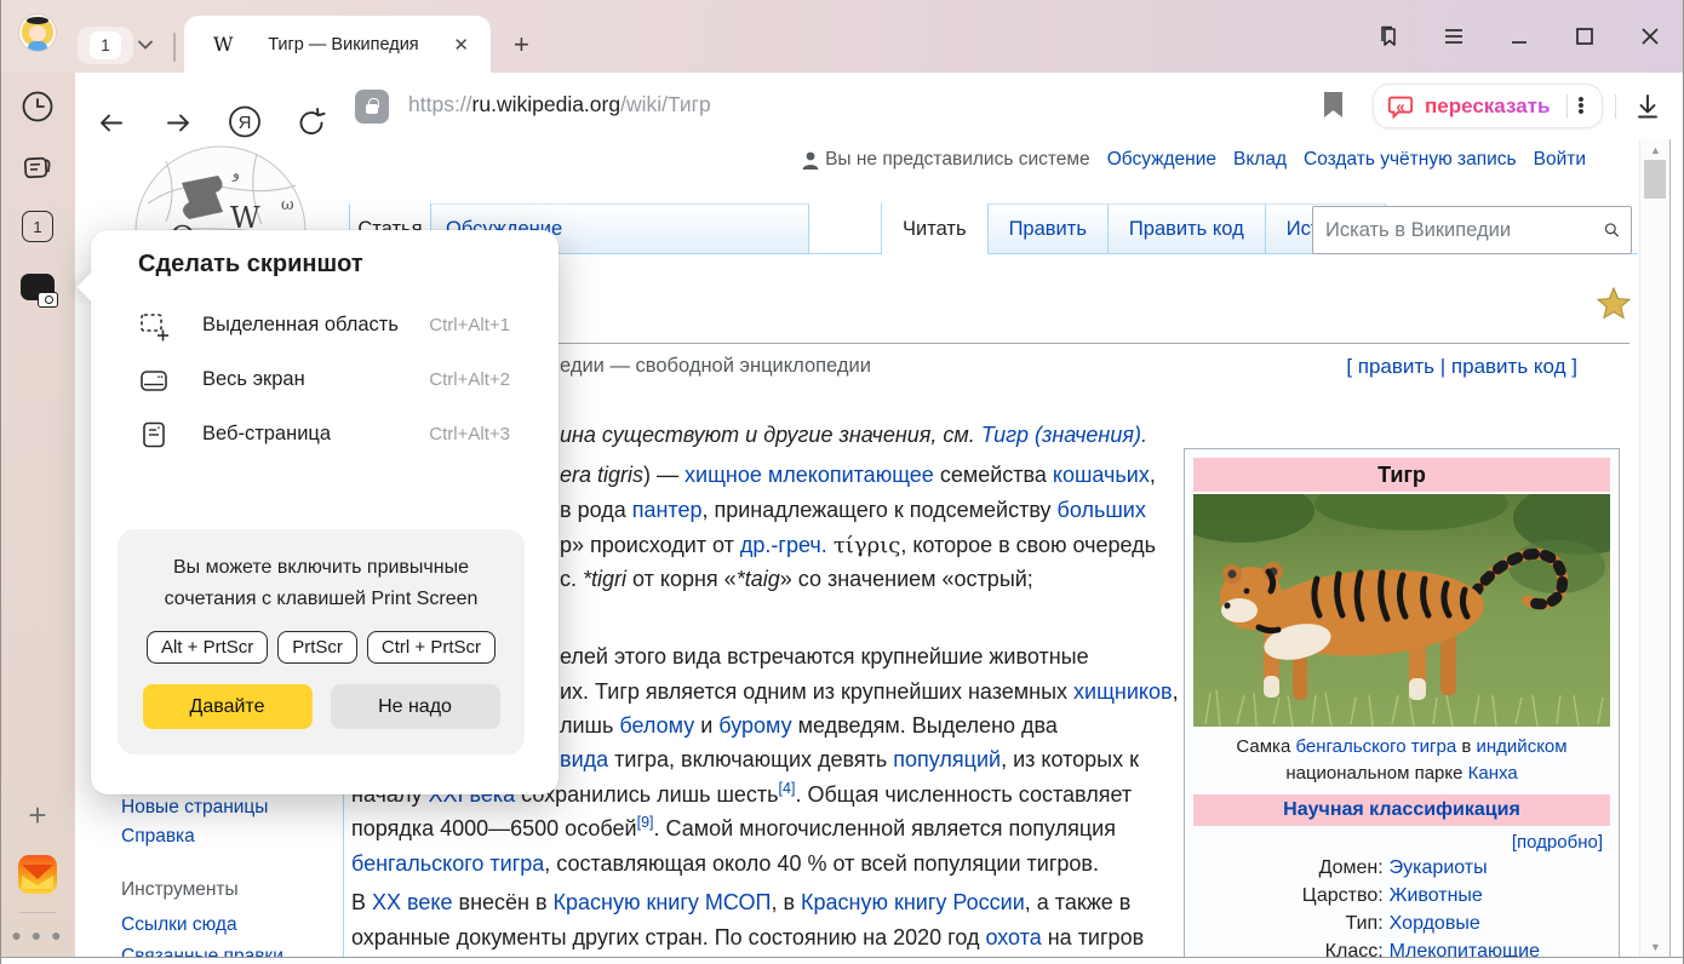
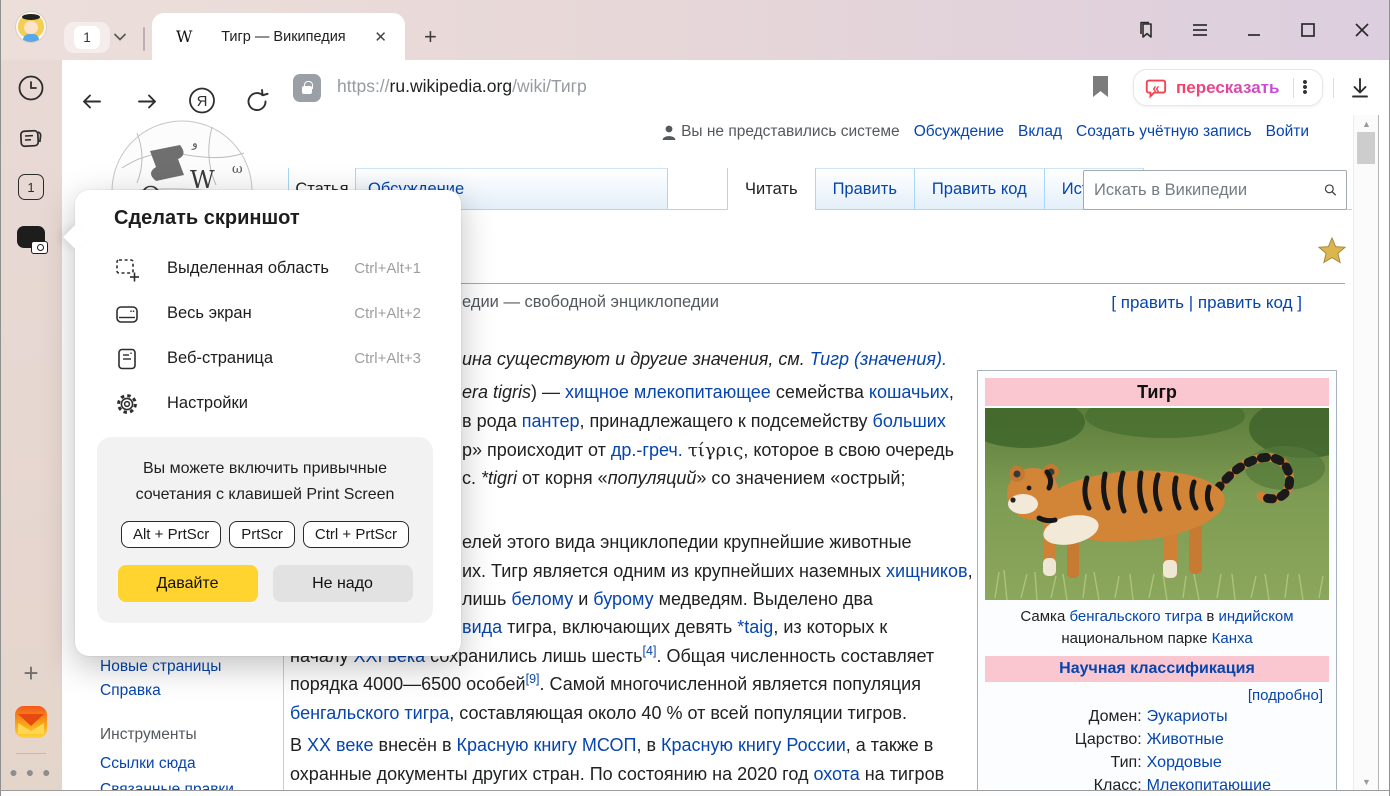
  Вы не представились системе
  Обсуждение Вклад Создать учётную запись Войти
  W
  ω
  و
  Статья
  Обсуждение
  Читать
  Править
  Править код
  Искать в Википедии
  едии — свободной энциклопедии
  [ править | править код ]
  ина существуют и другие значения, см. Тигр (значения).
  era tigris) — хищное млекопитающее семейства кошачьих,
  в рода пантер, принадлежащего к подсемейству больших
  р» происходит от др.-греч. τίγρις, которое в свою очередь
- с. *tigri от корня «*taig» со значением «острый;
+ с. *tigri от корня «популяций» со значением «острый;
- елей этого вида встречаются крупнейшие животные
+ елей этого вида энциклопедии крупнейшие животные
  их. Тигр является одним из крупнейших наземных хищников,
  лишь белому и бурому медведям. Выделено два
- вида тигра, включающих девять популяций, из которых к
+ вида тигра, включающих девять *taig, из которых к
  началу XXI века сохранились лишь шесть[4]. Общая численность составляет
  порядка 4000—6500 особей[9]. Самой многочисленной является популяция
  бенгальского тигра, составляющая около 40 % от всей популяции тигров.
  В XX веке внесён в Красную книгу МСОП, в Красную книгу России, а также в
  охранные документы других стран. По состоянию на 2020 год охота на тигров
  Новые страницы
  Справка
  Инструменты
  Ссылки сюда
  Тигр
  Самка бенгальского тигра в индийском
  национальном парке Канха
  Научная классификация
  [подробно]
  Домен:
  Эукариоты
  Царство:
  Животные
  Тип:
  Хордовые
  Класс:
  Млекопитающие
  ▲
  ▼
  1
  W
  Тигр — Википедия
  ✕
  +
  Я
  https://ru.wikipedia.org/wiki/Тигр
  «
  пересказать
  •
  •
  •
  1
  +
  ● ● ●
  Сделать скриншот
  Выделенная область
  Ctrl+Alt+1
  Весь экран
  Ctrl+Alt+2
  Веб-страница
  Ctrl+Alt+3
+ Настройки
  Вы можете включить привычные
  сочетания с клавишей Print Screen
  Alt + PrtScr
  PrtScr
  Ctrl + PrtScr
  Давайте
  Не надо
